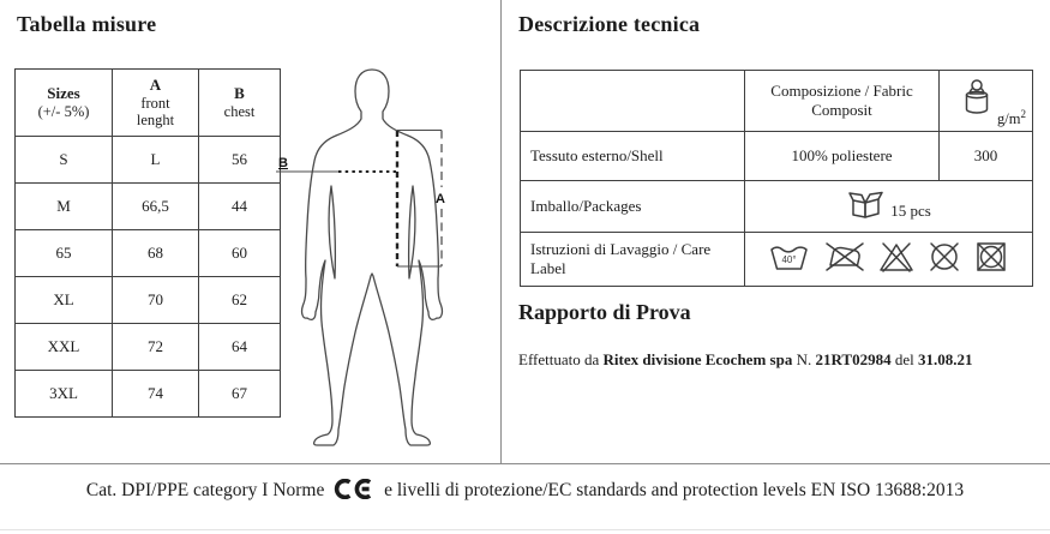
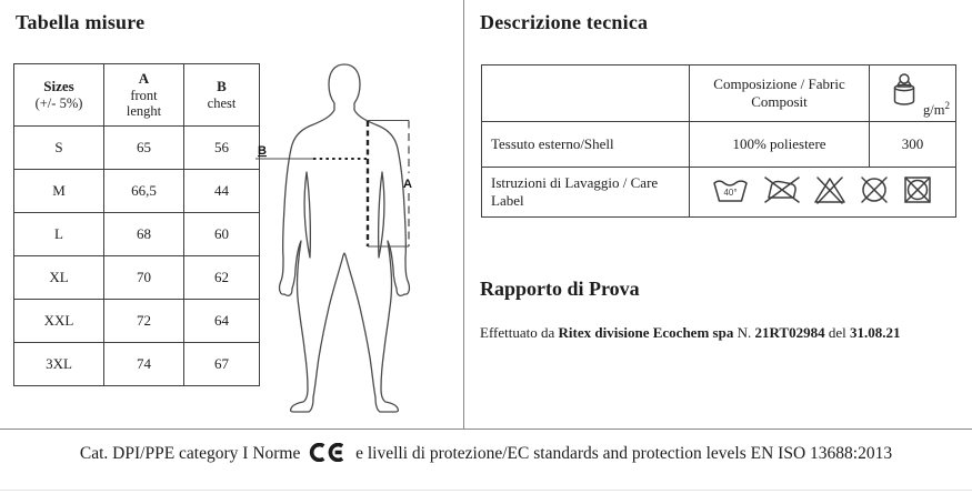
  Tabella misure
  Sizes (+/- 5%)	A front lenght	B chest
- S	L	56
+ S	65	56
  M	66,5	44
- 65	68	60
+ L	68	60
  XL	70	62
  XXL	72	64
  3XL	74	67
  B
  A
  Descrizione tecnica
  	Composizione / Fabric Composit	g/m2
  Tessuto esterno/Shell	100% poliestere	300
- Imballo/Packages	15 pcs
  Istruzioni di Lavaggio / Care Label	40°
  Rapporto di Prova
  Effettuato da Ritex divisione Ecochem spa N. 21RT02984 del 31.08.21
  Cat. DPI/PPE category I Norme e livelli di protezione/EC standards and protection levels EN ISO 13688:2013
